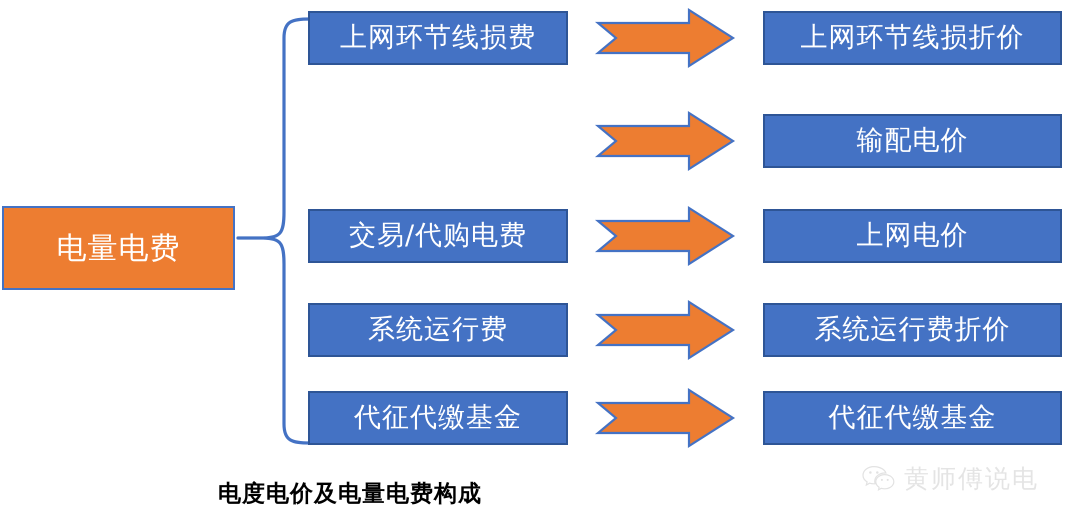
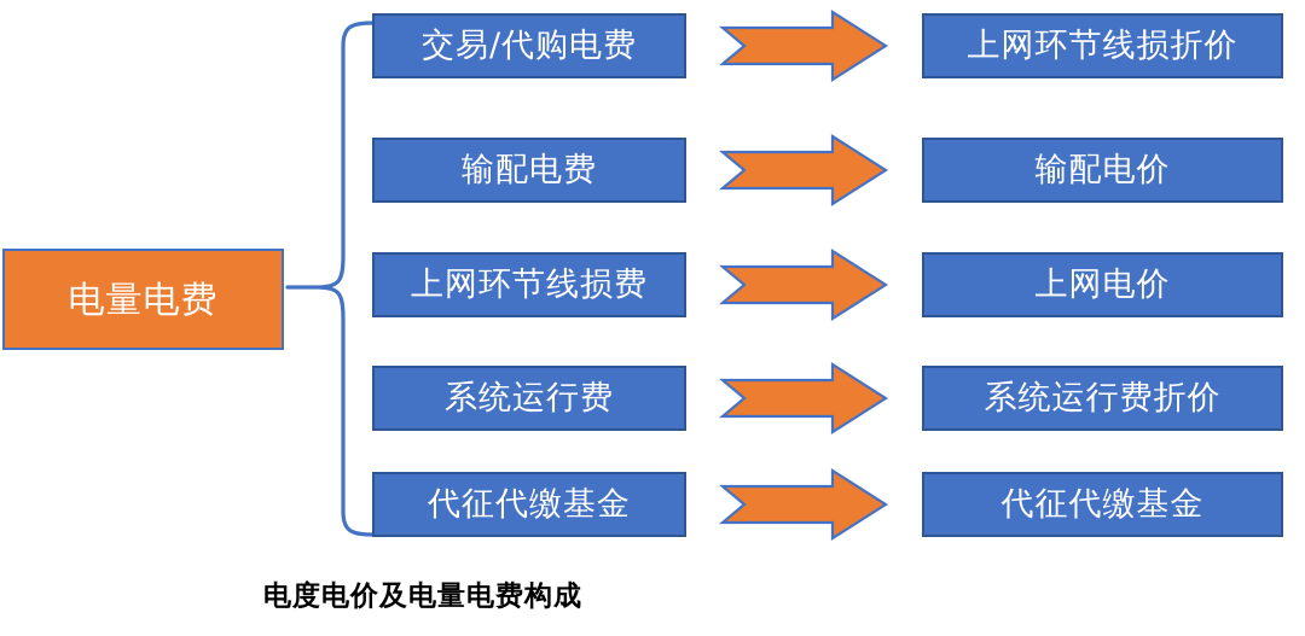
  电量电费
- 上网环节线损费
+ 交易/代购电费
  上网环节线损折价
+ 输配电费
  输配电价
- 交易/代购电费
+ 上网环节线损费
  上网电价
  系统运行费
  系统运行费折价
  代征代缴基金
  代征代缴基金
  电度电价及电量电费构成
- 黄师傅说电
